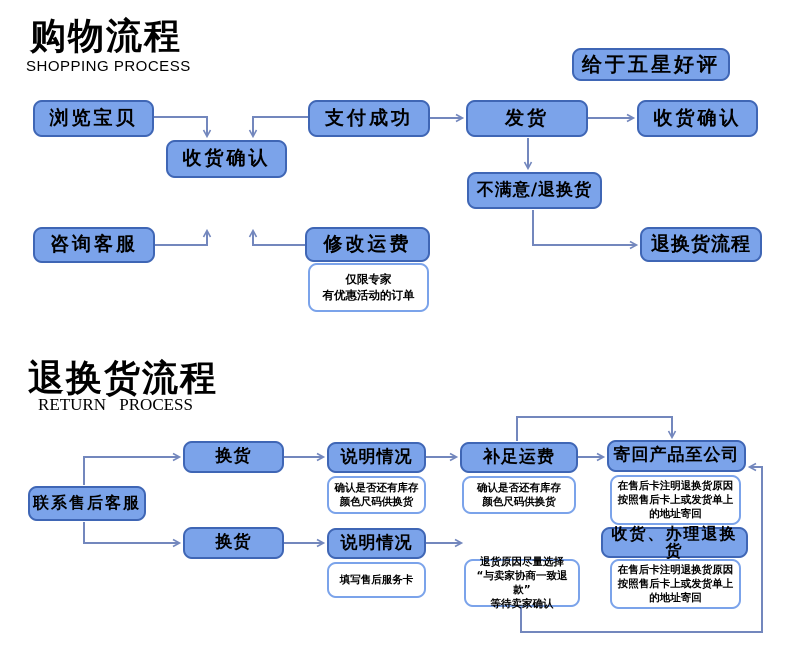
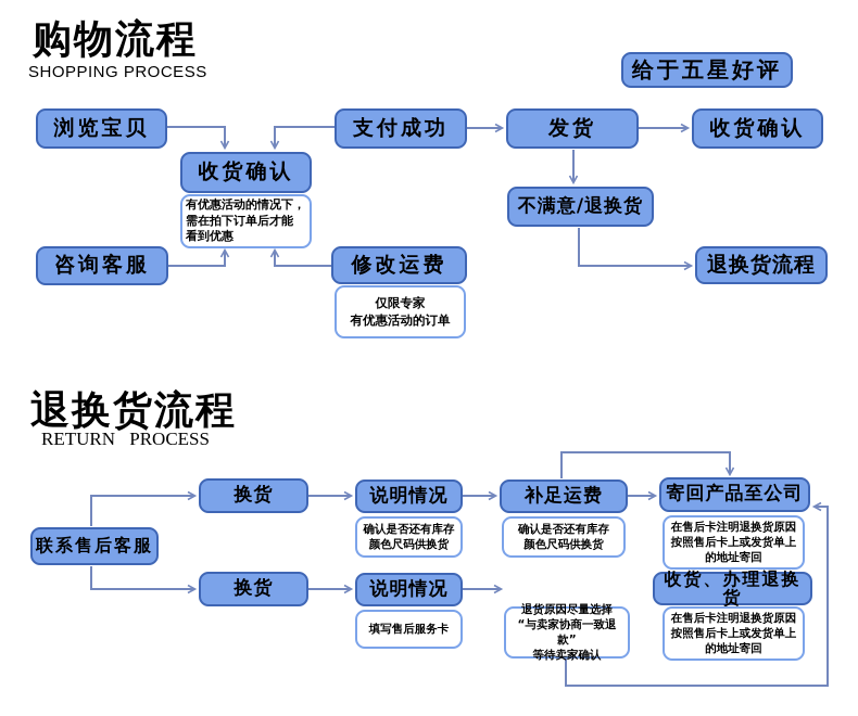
  购物流程
  SHOPPING PROCESS
  给于五星好评
  浏览宝贝
  支付成功
  发货
  收货确认
  收货确认
+ 有优惠活动的情况下，
+ 需在拍下订单后才能
+ 看到优惠
  咨询客服
  修改运费
  仅限专家
  有优惠活动的订单
  不满意/退换货
  退换货流程
  退换货流程
  RETURN PROCESS
  联系售后客服
  换货
  说明情况
  确认是否还有库存
  颜色尺码供换货
  补足运费
  确认是否还有库存
  颜色尺码供换货
  寄回产品至公司
  在售后卡注明退换货原因
  按照售后卡上或发货单上
  的地址寄回
  换货
  说明情况
  填写售后服务卡
  退货原因尽量选择
  “与卖家协商一致退款”
  等待卖家确认
  收货、办理退换货
  在售后卡注明退换货原因
  按照售后卡上或发货单上
  的地址寄回
